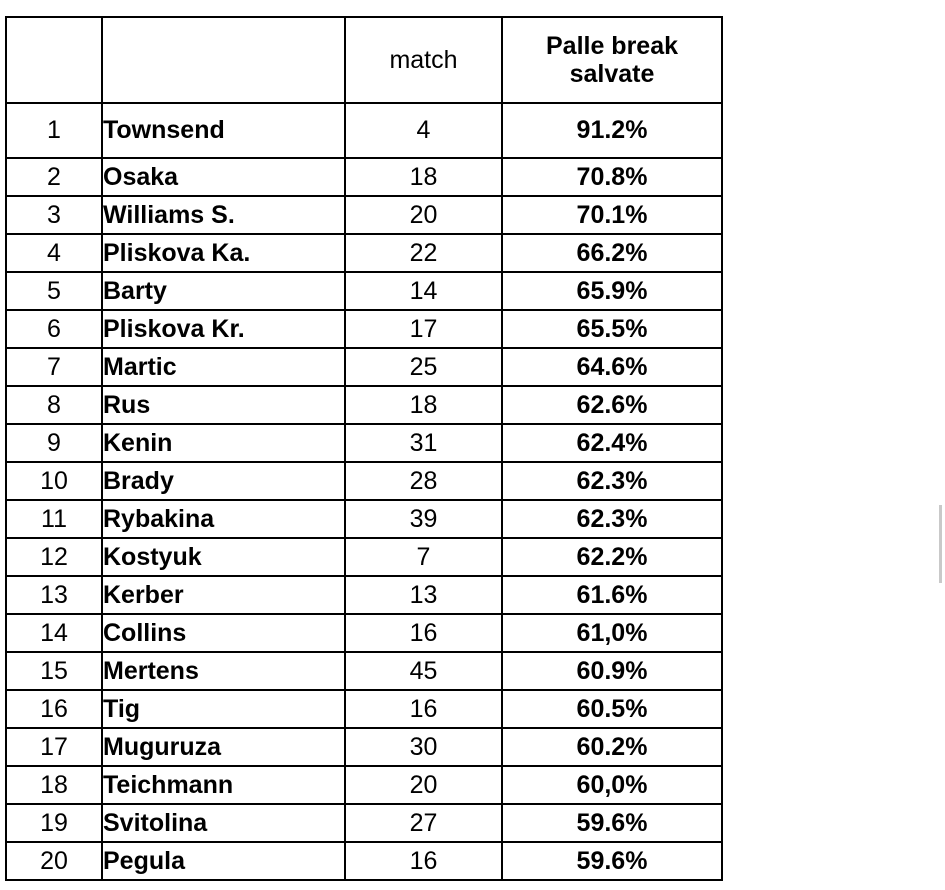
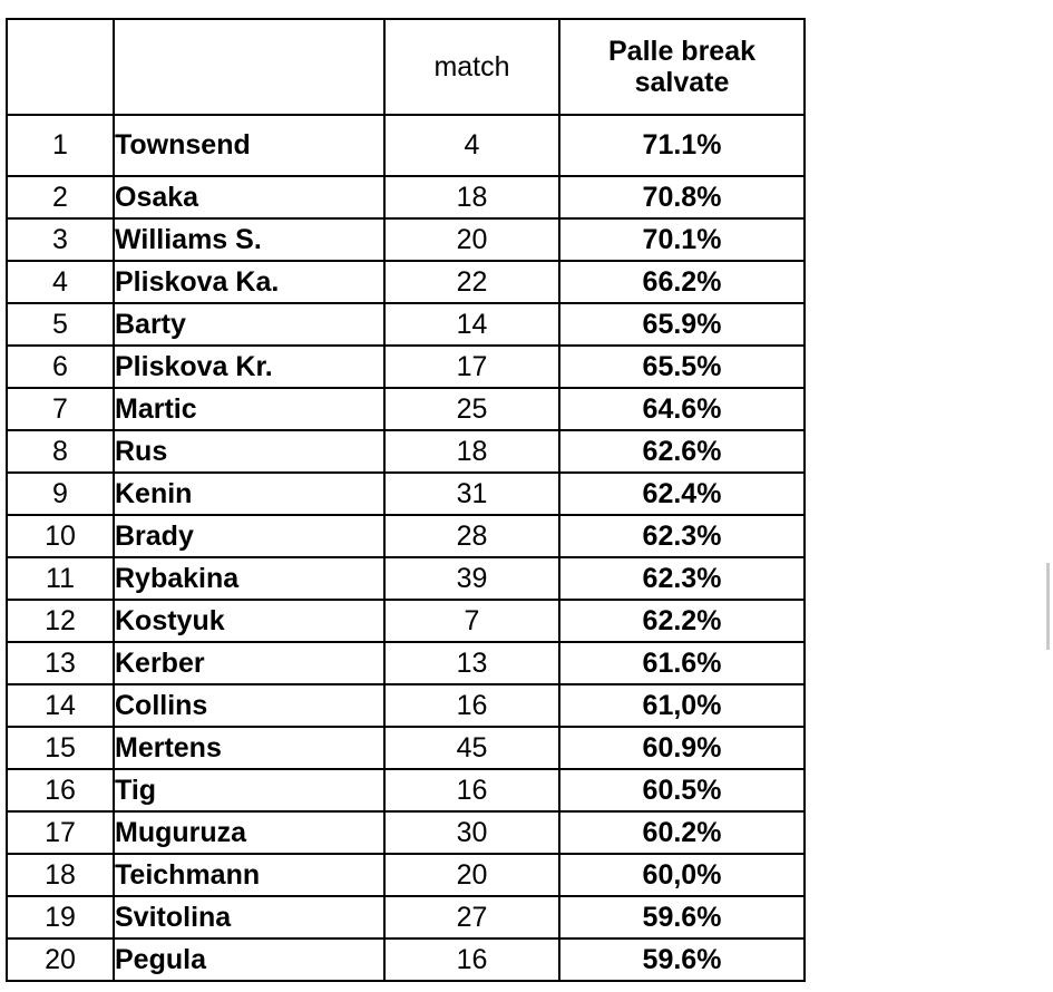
  		match	Palle break salvate
- 1	Townsend	4	91.2%
+ 1	Townsend	4	71.1%
  2	Osaka	18	70.8%
  3	Williams S.	20	70.1%
  4	Pliskova Ka.	22	66.2%
  5	Barty	14	65.9%
  6	Pliskova Kr.	17	65.5%
  7	Martic	25	64.6%
  8	Rus	18	62.6%
  9	Kenin	31	62.4%
  10	Brady	28	62.3%
  11	Rybakina	39	62.3%
  12	Kostyuk	7	62.2%
  13	Kerber	13	61.6%
  14	Collins	16	61,0%
  15	Mertens	45	60.9%
  16	Tig	16	60.5%
  17	Muguruza	30	60.2%
  18	Teichmann	20	60,0%
  19	Svitolina	27	59.6%
  20	Pegula	16	59.6%
